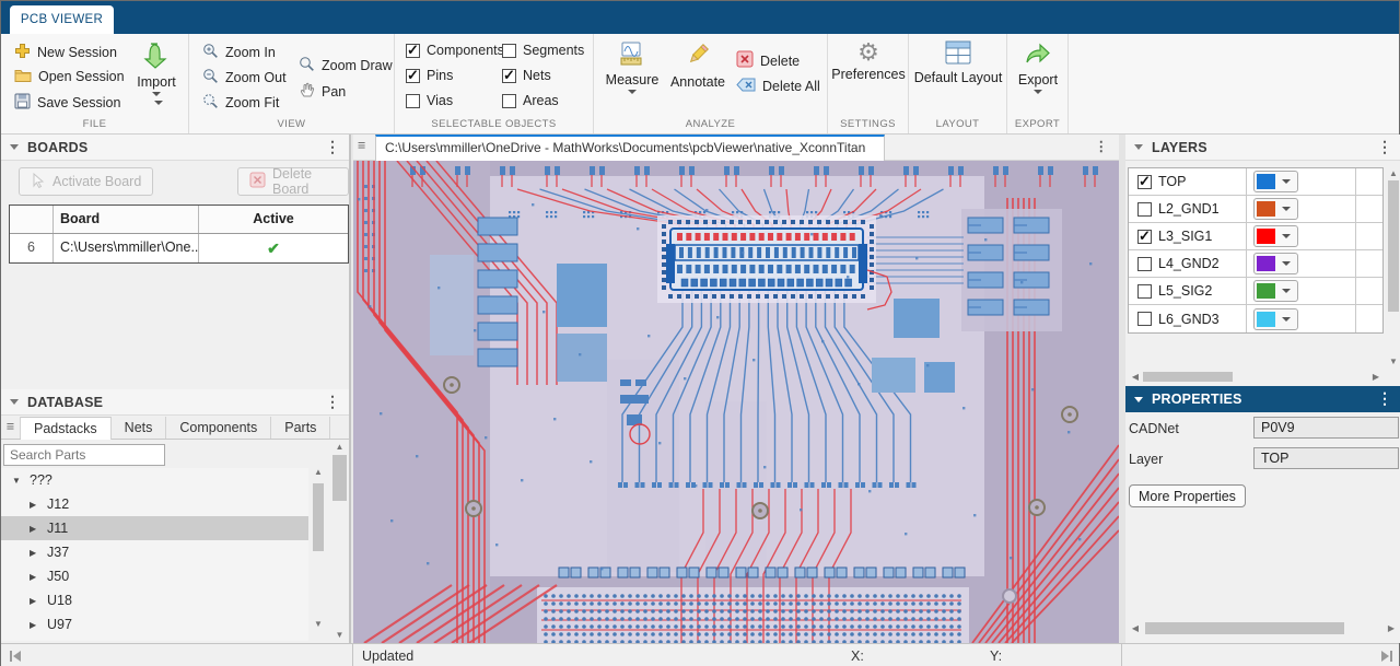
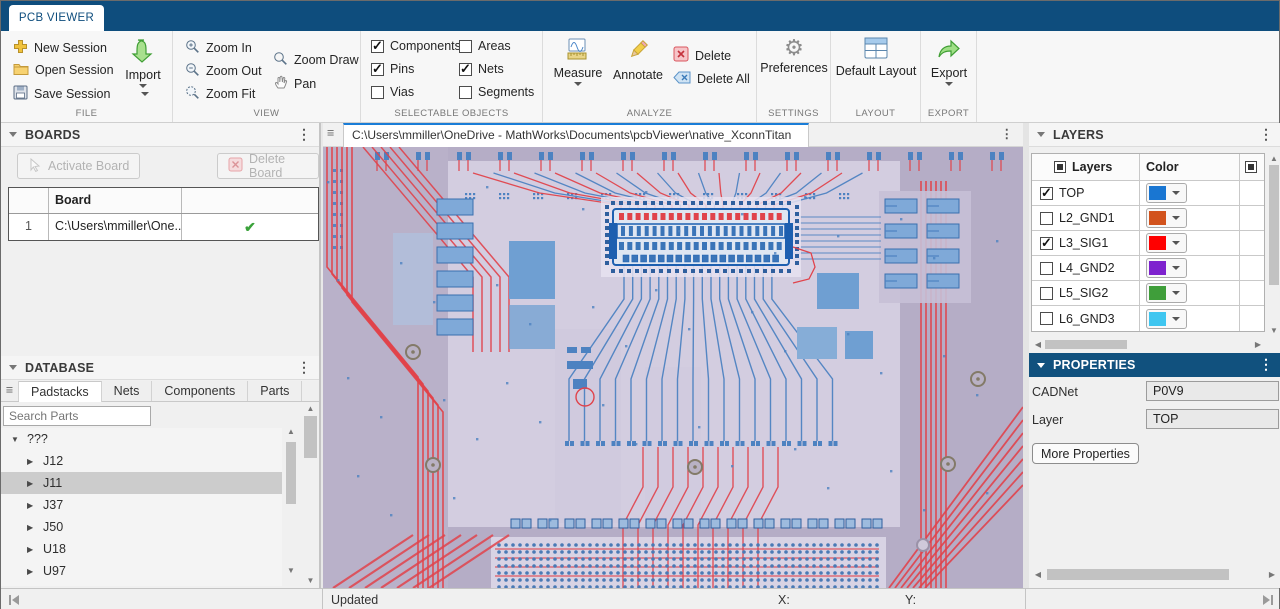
  PCB VIEWER
  New Session
  Open Session
  Save Session
  Import
  FILE
  Zoom In
  Zoom Out
  Zoom Fit
  Zoom Draw
  Pan
  VIEW
  Components
  Pins
  Vias
- Segments
+ Areas
  Nets
- Areas
+ Segments
  SELECTABLE OBJECTS
  Measure
  Annotate
  Delete
  Delete All
  ANALYZE
  ⚙
  Preferences
  SETTINGS
  Default Layout
  LAYOUT
  Export
  EXPORT
  BOARDS
  ⋮
  Activate Board
  Delete Board
  Board
- Active
- 6
+ 1
  C:\Users\mmiller\One..
  ✔
  DATABASE
  ⋮
  ≡
  Padstacks
  Nets
  Components
  Parts
  Search Parts
  ▼
  ???
  ▶
  J12
  ▶
  J11
  ▶
  J37
  ▶
  J50
  ▶
  U18
  ▶
  U97
  ▲
  ▼
  ▲
  ▼
  ≡
  C:\Users\mmiller\OneDrive - MathWorks\Documents\pcbViewer\native_XconnTitan
  ⋮
  LAYERS
  ⋮
+ Layers
+ Color
  TOP
  L2_GND1
  L3_SIG1
  L4_GND2
  L5_SIG2
  L6_GND3
  ▲
  ▼
  ◀
  ▶
  PROPERTIES
  ⋮
  CADNet
  P0V9
  Layer
  TOP
  More Properties
  ◀
  ▶
  Updated
  X:
  Y:
